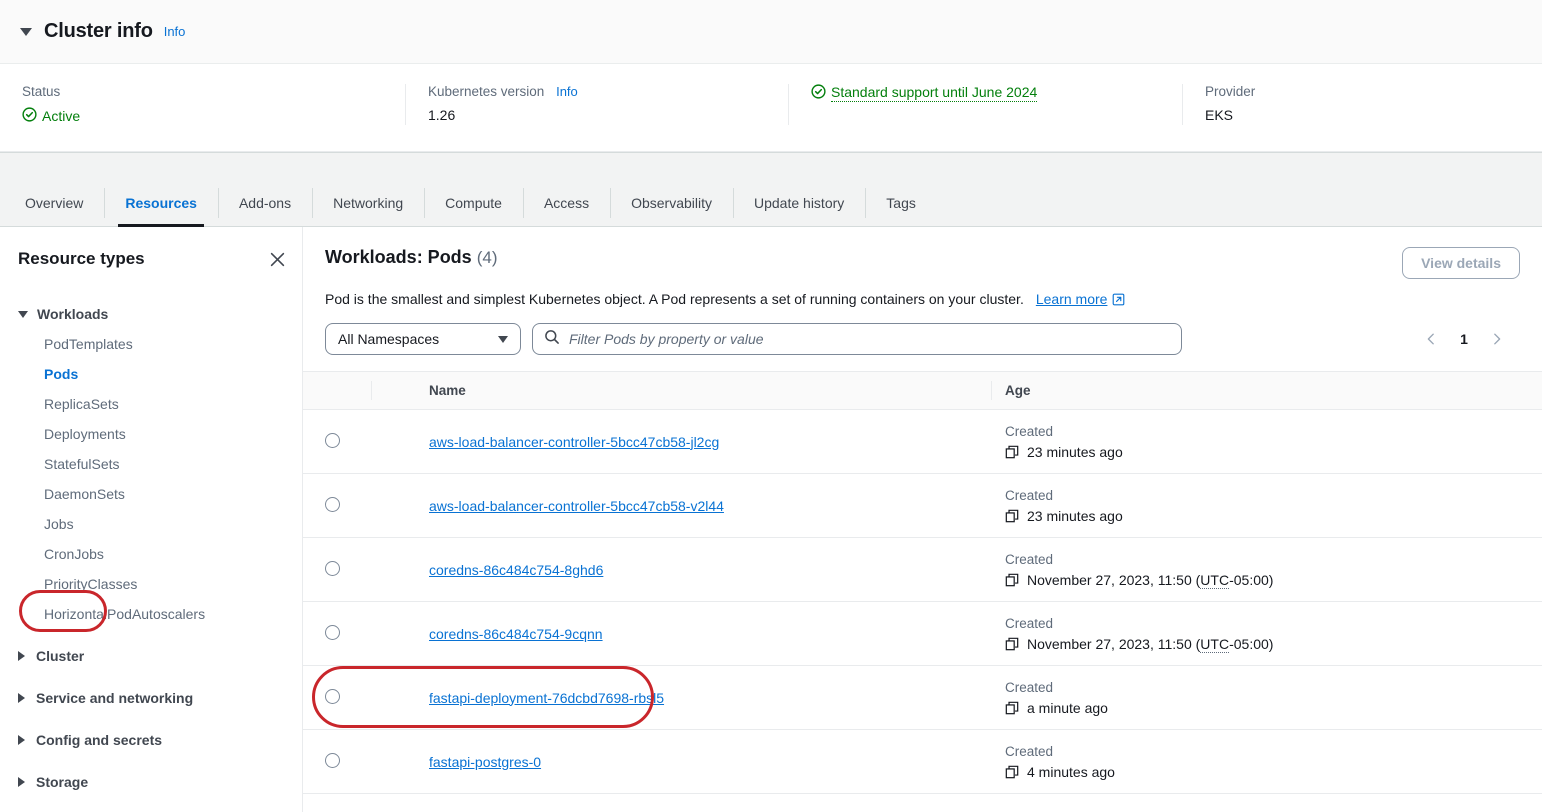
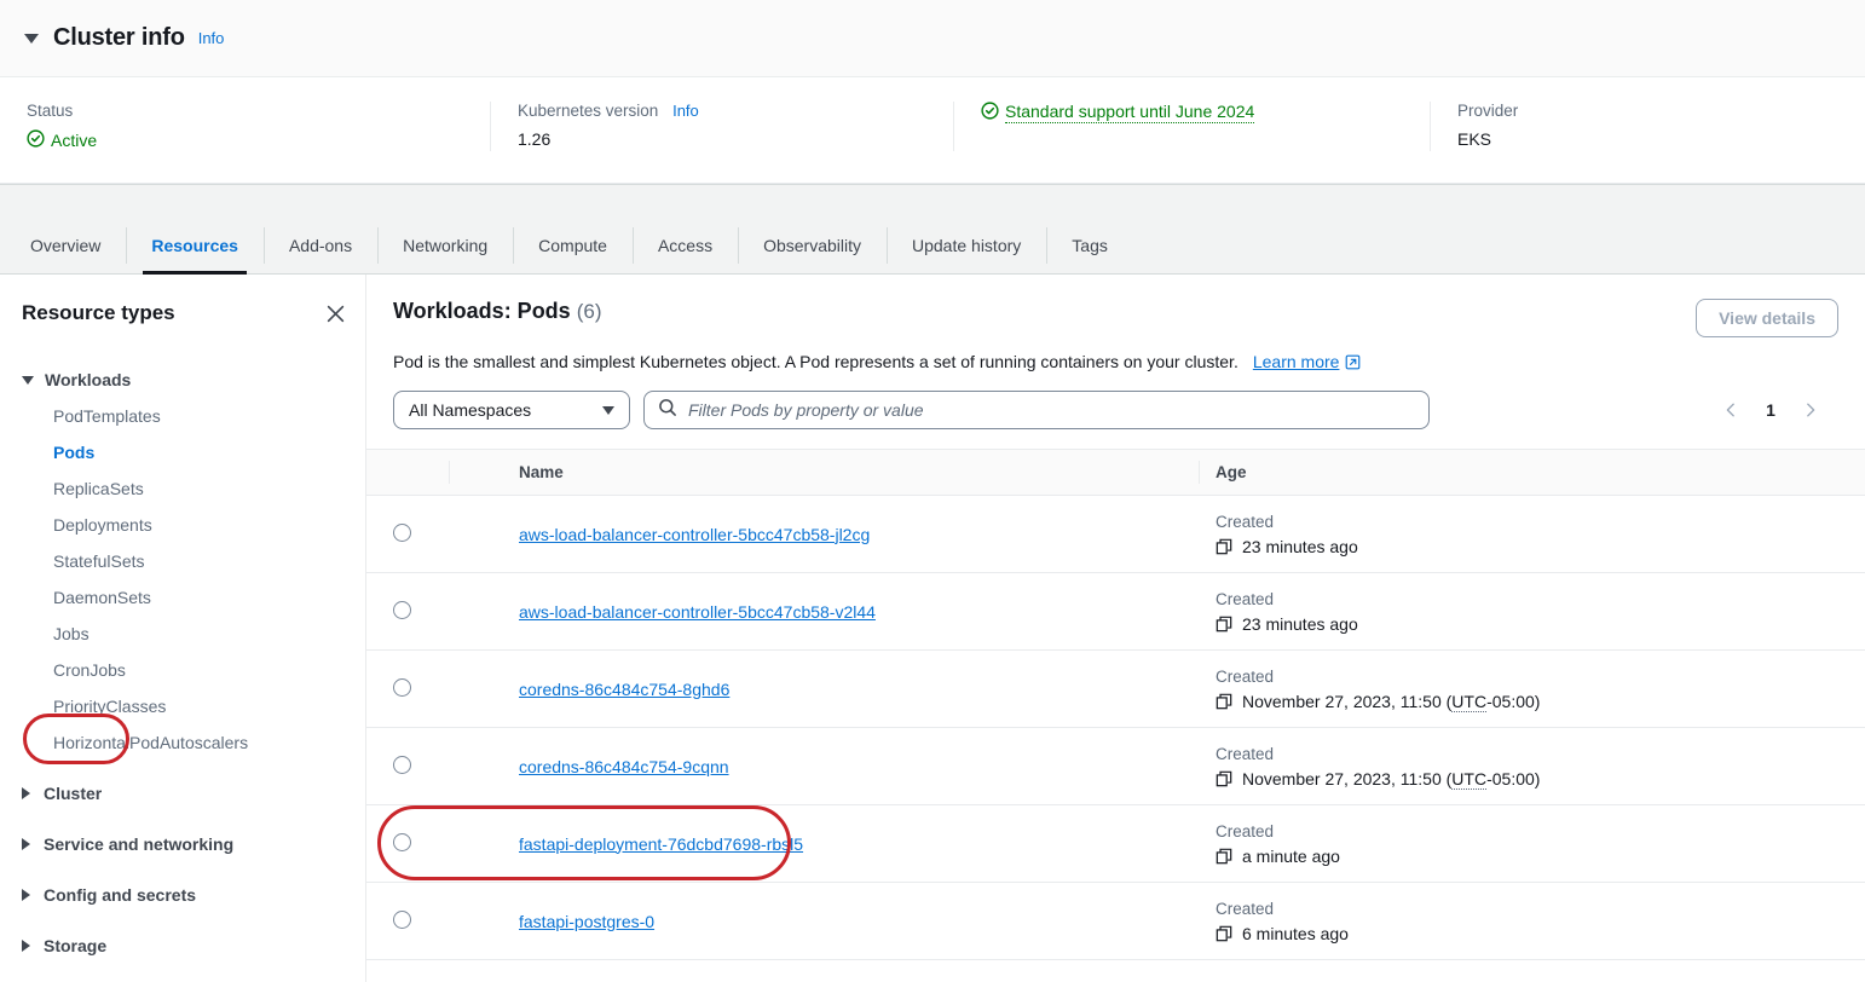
  Cluster info
  Info
  Status
  Active
  Kubernetes version Info
  1.26
  Standard support until June 2024
  Provider
  EKS
  Overview
  Resources
  Add-ons
  Networking
  Compute
  Access
  Observability
  Update history
  Tags
  Resource types
  Workloads
  PodTemplates
  Pods
  ReplicaSets
  Deployments
  StatefulSets
  DaemonSets
  Jobs
  CronJobs
  PriorityClasses
  HorizontalPodAutoscalers
  Cluster
  Service and networking
  Config and secrets
  Storage
- Workloads: Pods (4)
+ Workloads: Pods (6)
  View details
  Pod is the smallest and simplest Kubernetes object. A Pod represents a set of running containers on your cluster.
  Learn more
  All Namespaces
  Filter Pods by property or value
  1
  	Name	Age
  	aws-load-balancer-controller-5bcc47cb58-jl2cg	Created 23 minutes ago
  	aws-load-balancer-controller-5bcc47cb58-v2l44	Created 23 minutes ago
  	coredns-86c484c754-8ghd6	Created November 27, 2023, 11:50 (UTC-05:00)
  	coredns-86c484c754-9cqnn	Created November 27, 2023, 11:50 (UTC-05:00)
  	fastapi-deployment-76dcbd7698-rbsl5	Created a minute ago
- 	fastapi-postgres-0	Created 4 minutes ago
+ 	fastapi-postgres-0	Created 6 minutes ago
